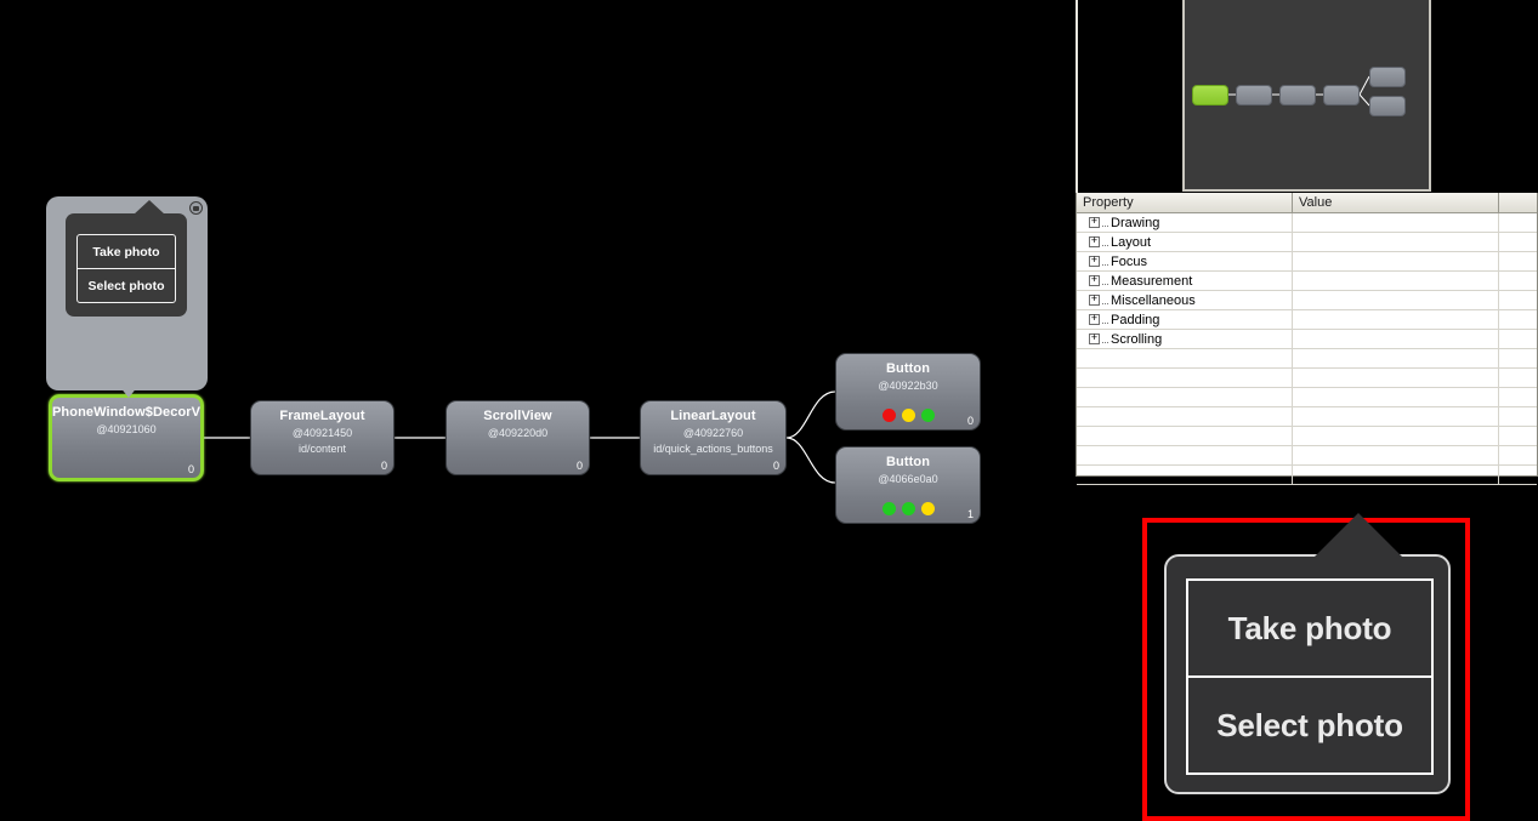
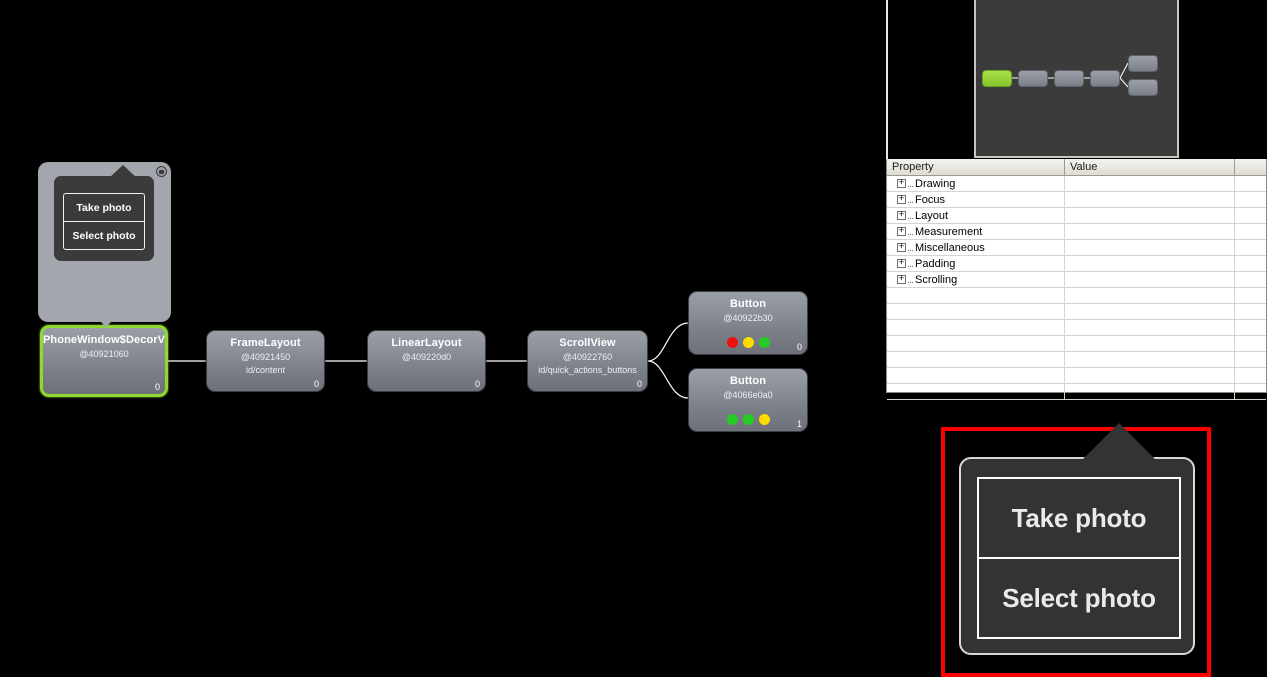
  PhoneWindow$DecorV
  @40921060
  0
  FrameLayout
  @40921450
  id/content
  0
- ScrollView
+ LinearLayout
  @409220d0
  0
- LinearLayout
+ ScrollView
  @40922760
  id/quick_actions_buttons
  0
  Button
  @40922b30
  0
  Button
  @4066e0a0
  1
  Take photo
  Select photo
  Property
  Value
  +
  Drawing
  +
- Layout
+ Focus
  +
- Focus
+ Layout
  +
  Measurement
  +
  Miscellaneous
  +
  Padding
  +
  Scrolling
  Take photo
  Select photo
